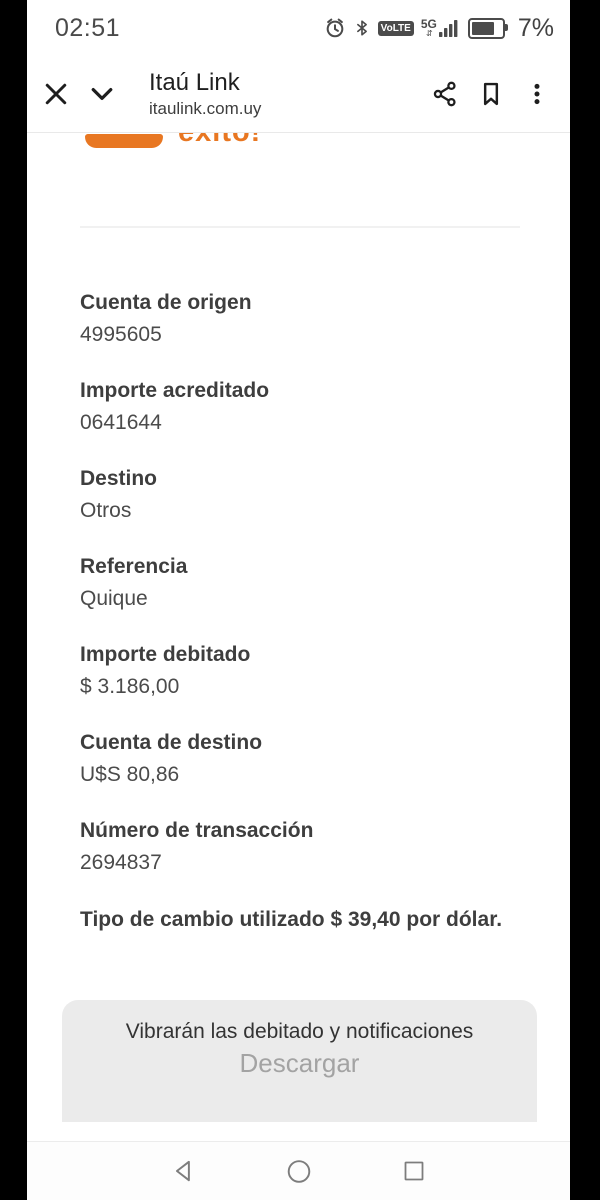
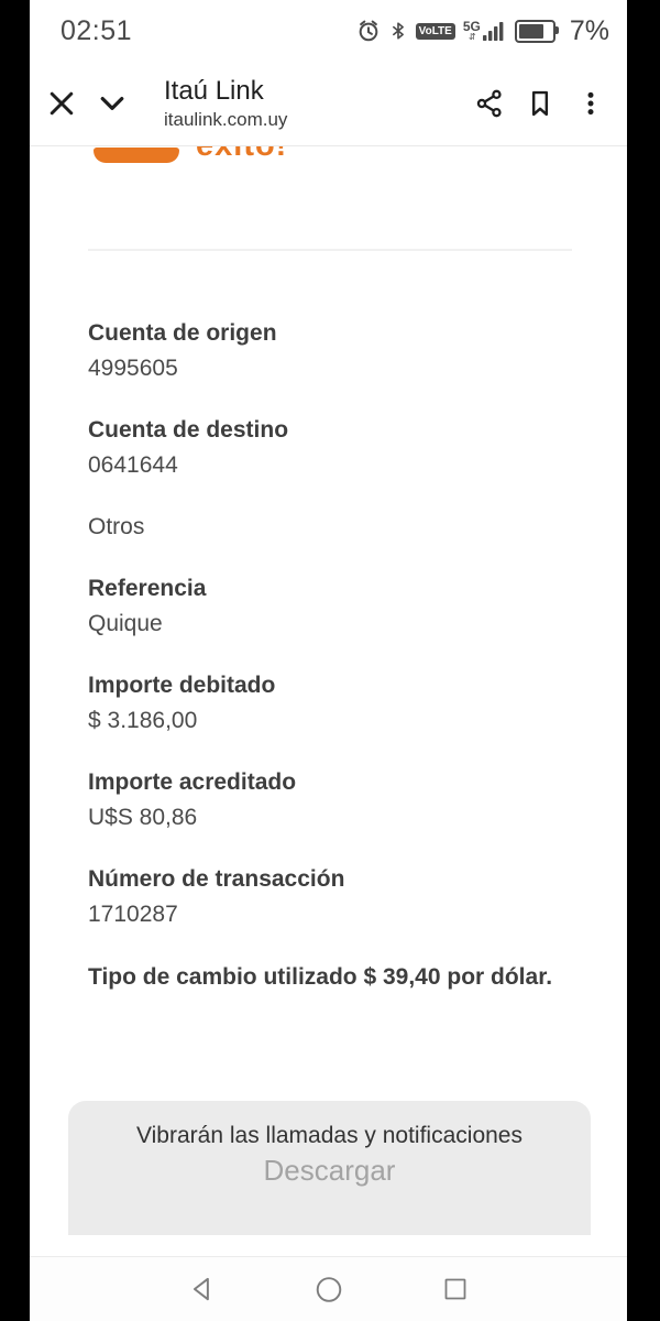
  02:51
  VoLTE
  5G
  ⇵
  7%
  Itaú Link
  itaulink.com.uy
  Cuenta de origen
  4995605
- Importe acreditado
+ Cuenta de destino
  0641644
- Destino
  Otros
  Referencia
  Quique
  Importe debitado
  $ 3.186,00
- Cuenta de destino
+ Importe acreditado
  U$S 80,86
  Número de transacción
- 2694837
+ 1710287
  Tipo de cambio utilizado $ 39,40 por dólar.
- Vibrarán las debitado y notificaciones
+ Vibrarán las llamadas y notificaciones
  Descargar
